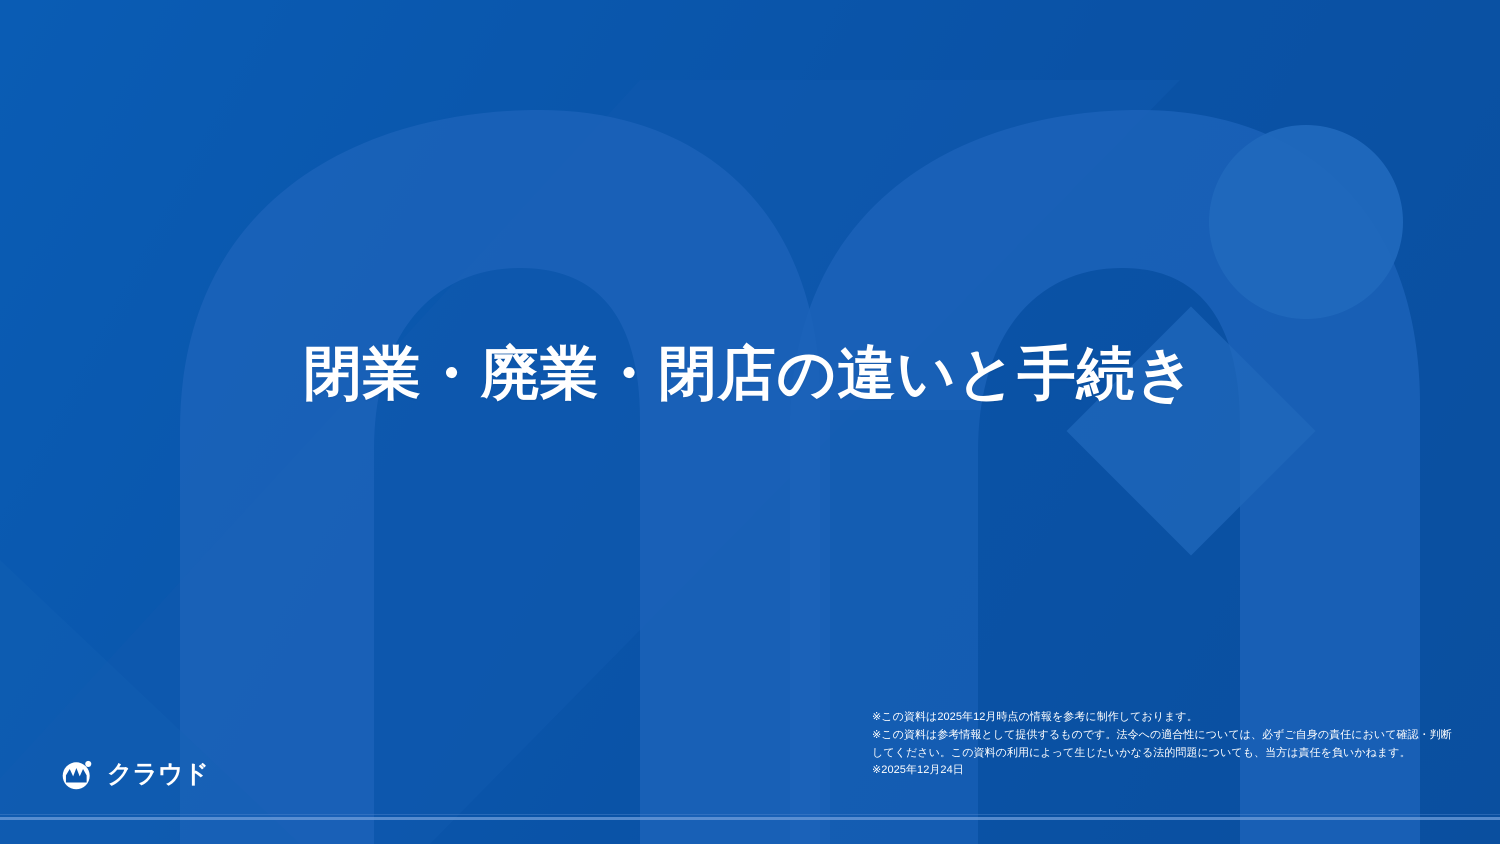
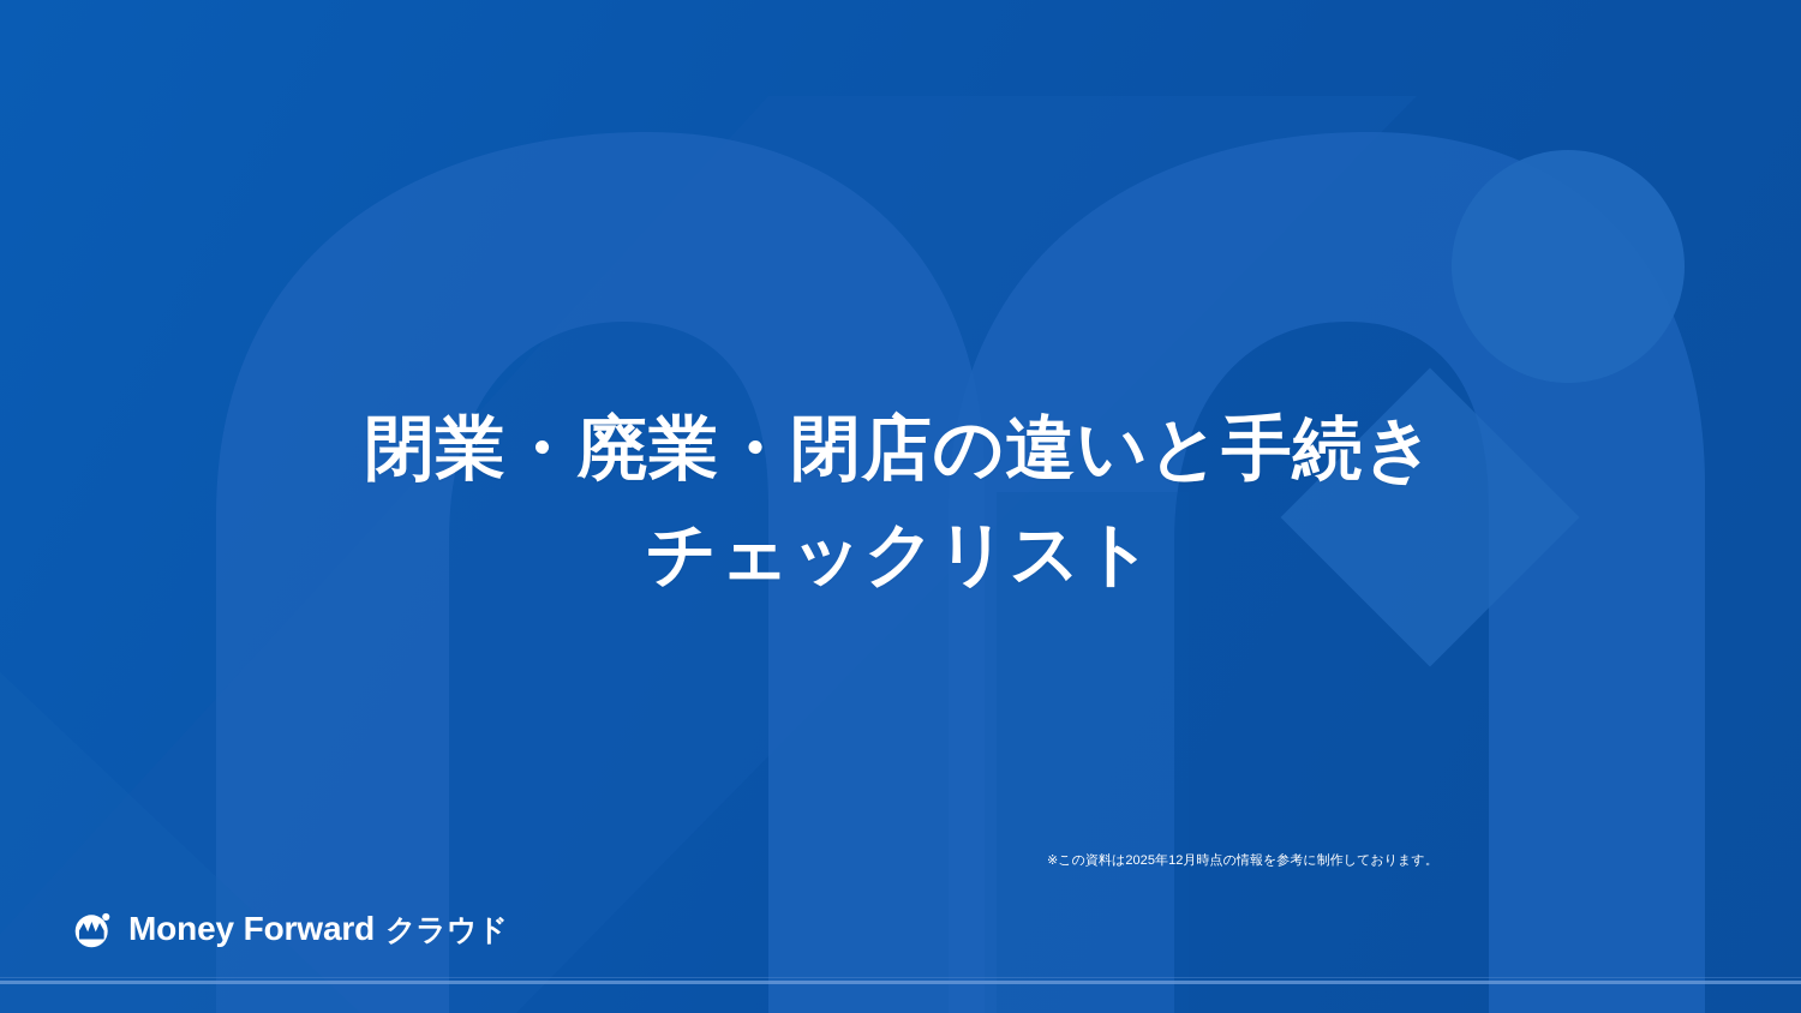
  閉業・廃業・閉店の違いと手続き
+ チェックリスト
+ Money Forward
  クラウド
  ※この資料は2025年12月時点の情報を参考に制作しております。
- ※この資料は参考情報として提供するものです。法令への適合性については、必ずご自身の責任において確認・判断してください。この資料の利用によって生じたいかなる法的問題についても、当方は責任を負いかねます。
- ※2025年12月24日
